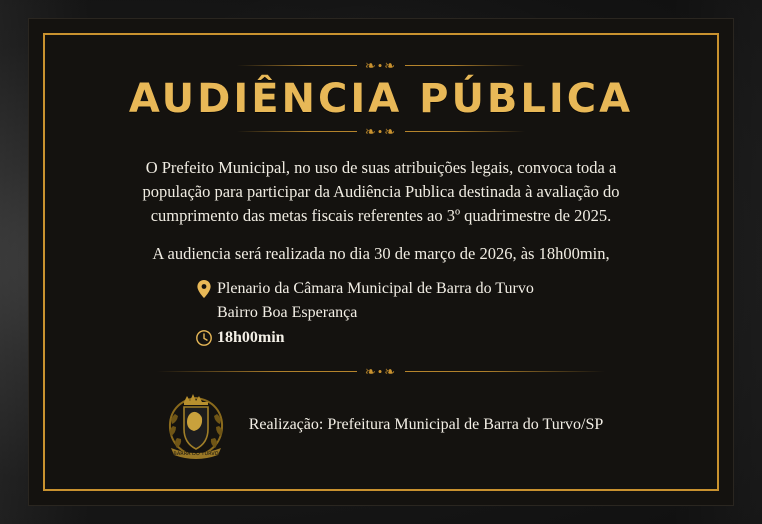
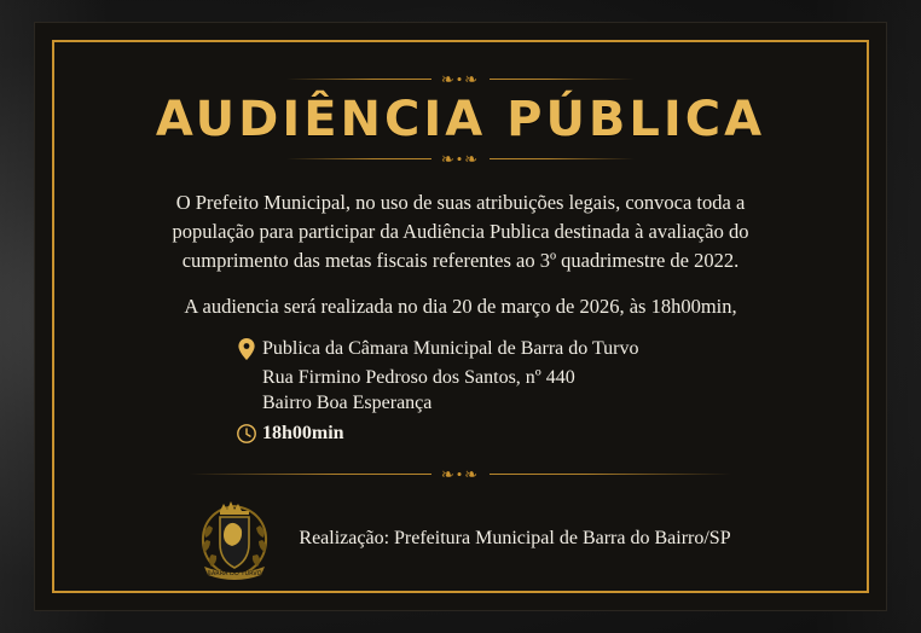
  ❧•❧
  AUDIÊNCIA PÚBLICA
  ❧•❧
- O Prefeito Municipal, no uso de suas atribuições legais, convoca toda a população para participar da Audiência Publica destinada à avaliação do cumprimento das metas fiscais referentes ao 3º quadrimestre de 2025.
+ O Prefeito Municipal, no uso de suas atribuições legais, convoca toda a população para participar da Audiência Publica destinada à avaliação do cumprimento das metas fiscais referentes ao 3º quadrimestre de 2022.
- A audiencia será realizada no dia 30 de março de 2026, às 18h00min,
+ A audiencia será realizada no dia 20 de março de 2026, às 18h00min,
- Plenario da Câmara Municipal de Barra do Turvo
+ Publica da Câmara Municipal de Barra do Turvo
+ Rua Firmino Pedroso dos Santos, nº 440
  Bairro Boa Esperança
  18h00min
  ❧•❧
- Realização: Prefeitura Municipal de Barra do Turvo/SP
+ Realização: Prefeitura Municipal de Barra do Bairro/SP
